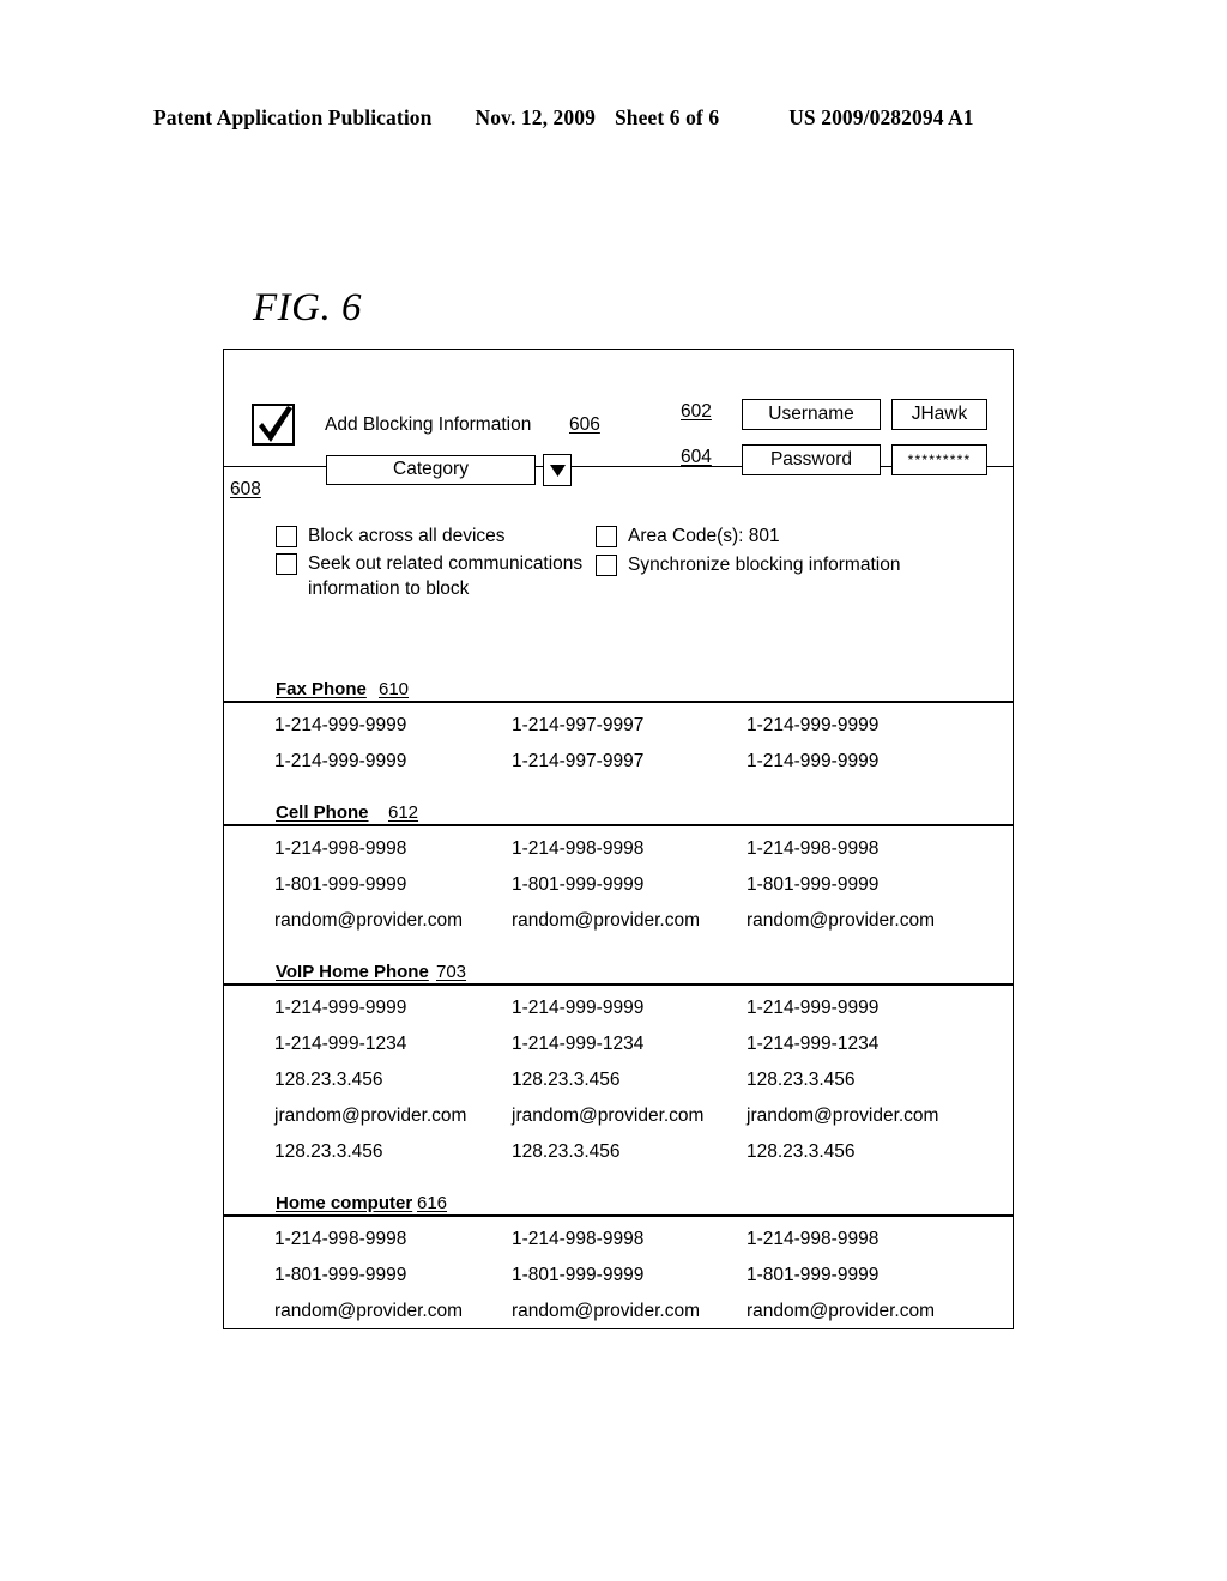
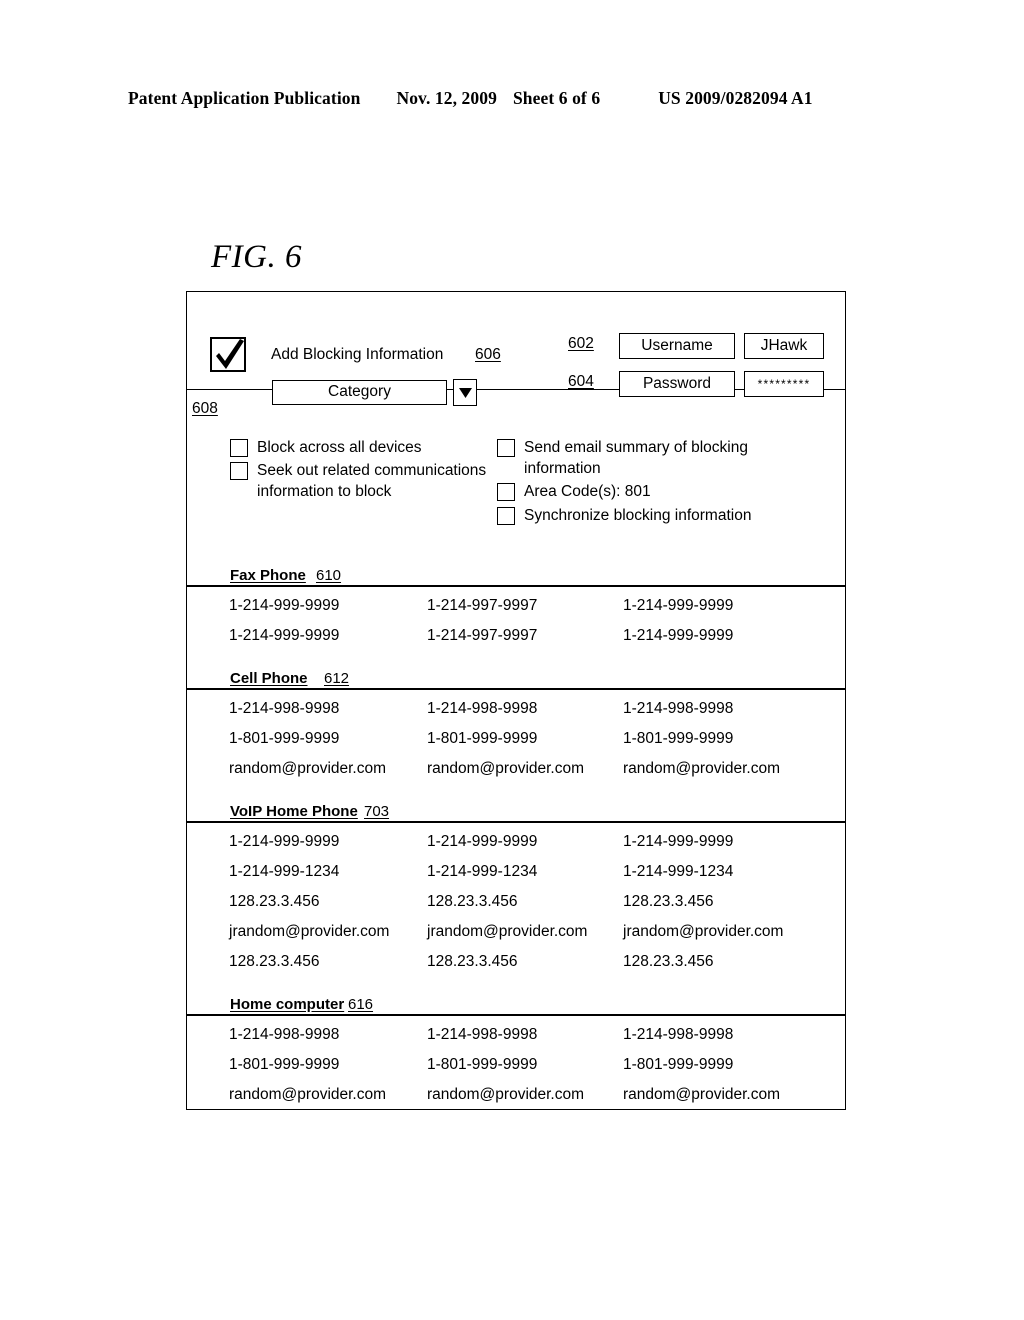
  Patent Application Publication
  Nov. 12, 2009
  Sheet 6 of 6
  US 2009/0282094 A1
  FIG. 6
  Add Blocking Information
  606
  Category
  602
  604
  Username
  JHawk
  Password
  *********
  608
  Block across all devices
  Seek out related communications information to block
+ Send email summary of blocking information
  Area Code(s): 801
  Synchronize blocking information
  Fax Phone
  610
  1-214-999-9999
  1-214-997-9997
  1-214-999-9999
  1-214-999-9999
  1-214-997-9997
  1-214-999-9999
  Cell Phone
  612
  1-214-998-9998
  1-214-998-9998
  1-214-998-9998
  1-801-999-9999
  1-801-999-9999
  1-801-999-9999
  random@provider.com
  random@provider.com
  random@provider.com
  VoIP Home Phone
  703
  1-214-999-9999
  1-214-999-9999
  1-214-999-9999
  1-214-999-1234
  1-214-999-1234
  1-214-999-1234
  128.23.3.456
  128.23.3.456
  128.23.3.456
  jrandom@provider.com
  jrandom@provider.com
  jrandom@provider.com
  128.23.3.456
  128.23.3.456
  128.23.3.456
  Home computer
  616
  1-214-998-9998
  1-214-998-9998
  1-214-998-9998
  1-801-999-9999
  1-801-999-9999
  1-801-999-9999
  random@provider.com
  random@provider.com
  random@provider.com
